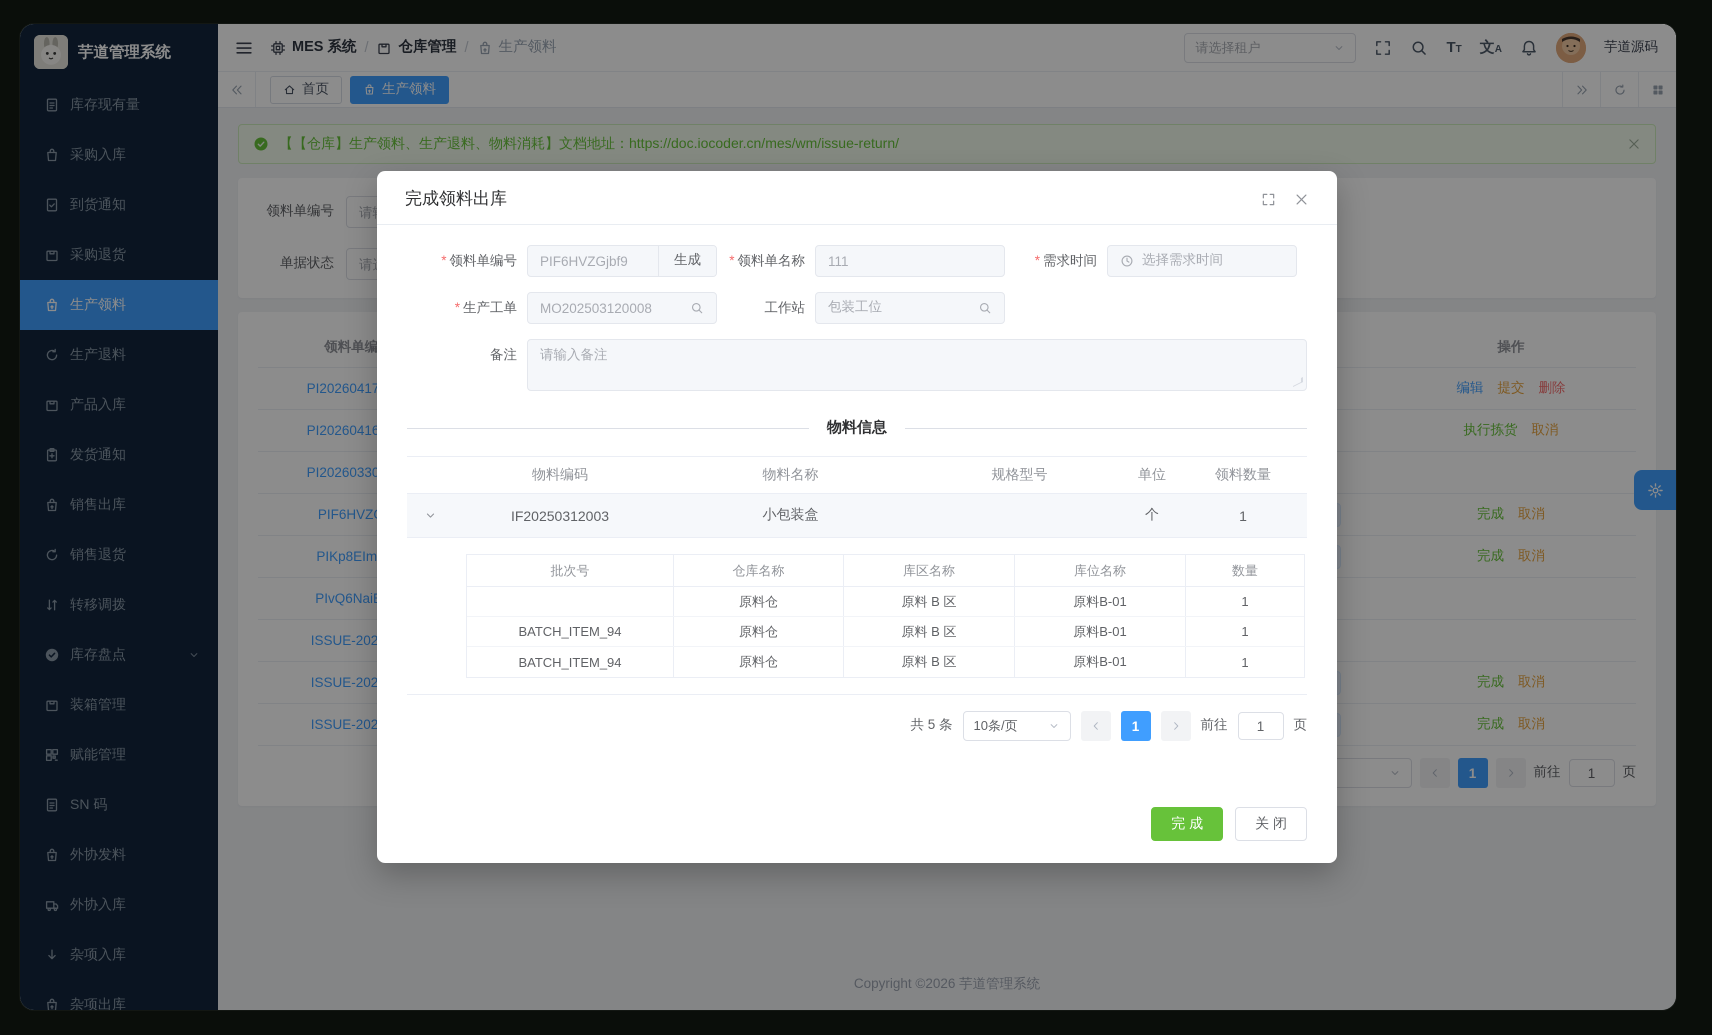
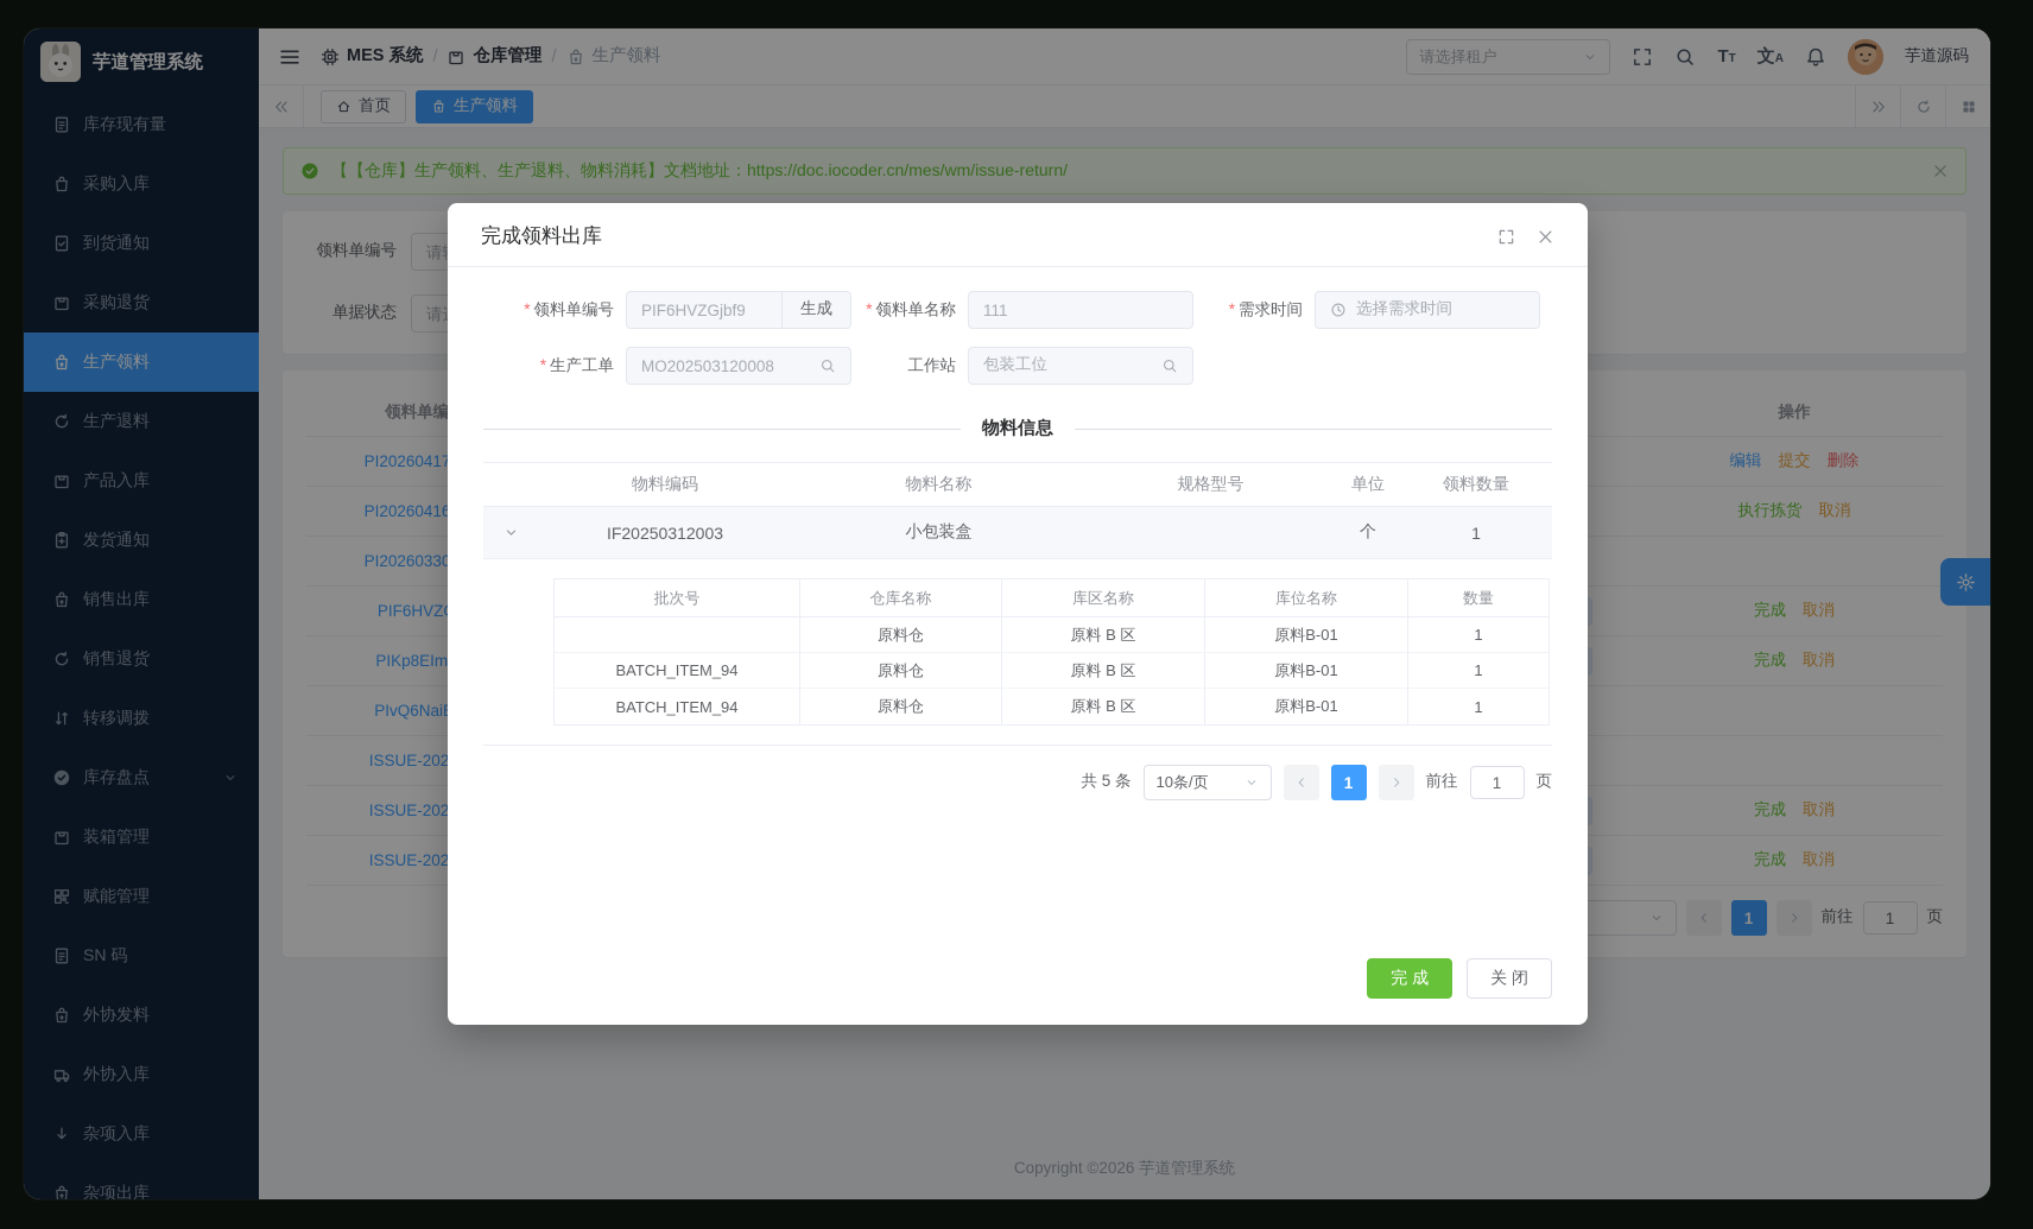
  芋道管理系统
  库存现有量
  采购入库
  到货通知
  采购退货
  生产领料
  生产退料
  产品入库
  发货通知
  销售出库
  销售退货
  转移调拨
  库存盘点
  装箱管理
  赋能管理
  SN 码
  外协发料
  外协入库
  杂项入库
  杂项出库
  MES 系统
  /
  仓库管理
  /
  生产领料
  请选择租户
  T
  T
  文
  A
  芋道源码
  首页
  生产领料
  【【仓库】生产领料、生产退料、物料消耗】文档地址：https://doc.iocoder.cn/mes/wm/issue-return/
  领料单编号
  单据状态
  领料单编
  操作
  PI20260417
  编辑
  提交
  删除
  PI20260416
  执行拣货
  取消
  PI20260330
  完成
  取消
  PIKp8EIm
  完成
  取消
  PIvQ6Nai
  完成
  取消
  完成
  取消
  1
  前往
  1
  页
  Copyright ©2026 芋道管理系统
  完成领料出库
  * 领料单编号
  PIF6HVZGjbf9
  生成
  * 领料单名称
  111
  * 需求时间
  选择需求时间
  * 生产工单
  MO202503120008
  工作站
  包装工位
- 备注
- 请输入备注
  物料信息
  物料编码
  物料名称
  规格型号
  单位
  领料数量
  IF20250312003
  小包装盒
  个
  1
  批次号
  仓库名称
  库区名称
  库位名称
  数量
  原料仓
  原料 B 区
  原料B-01
  1
  BATCH_ITEM_94
  原料仓
  原料 B 区
  原料B-01
  1
  BATCH_ITEM_94
  原料仓
  原料 B 区
  原料B-01
  1
  共 5 条
  10条/页
  1
  前往
  1
  页
  完 成
  关 闭
